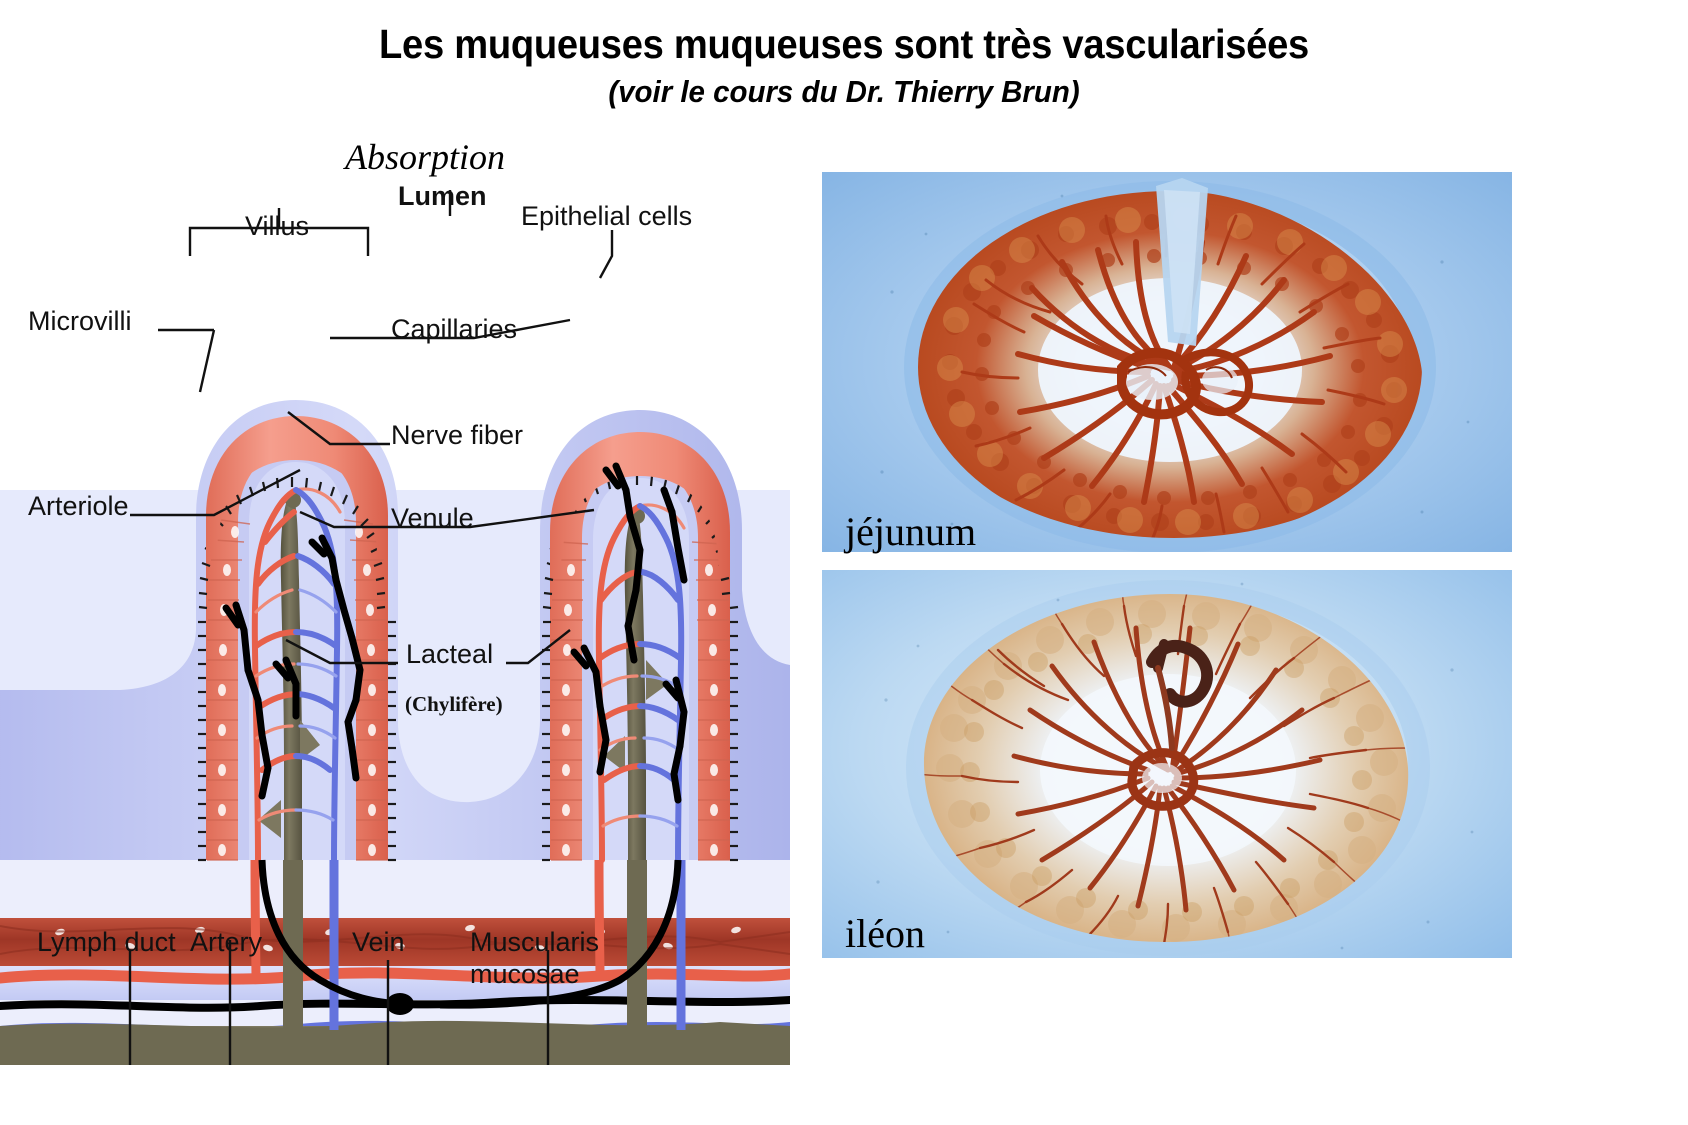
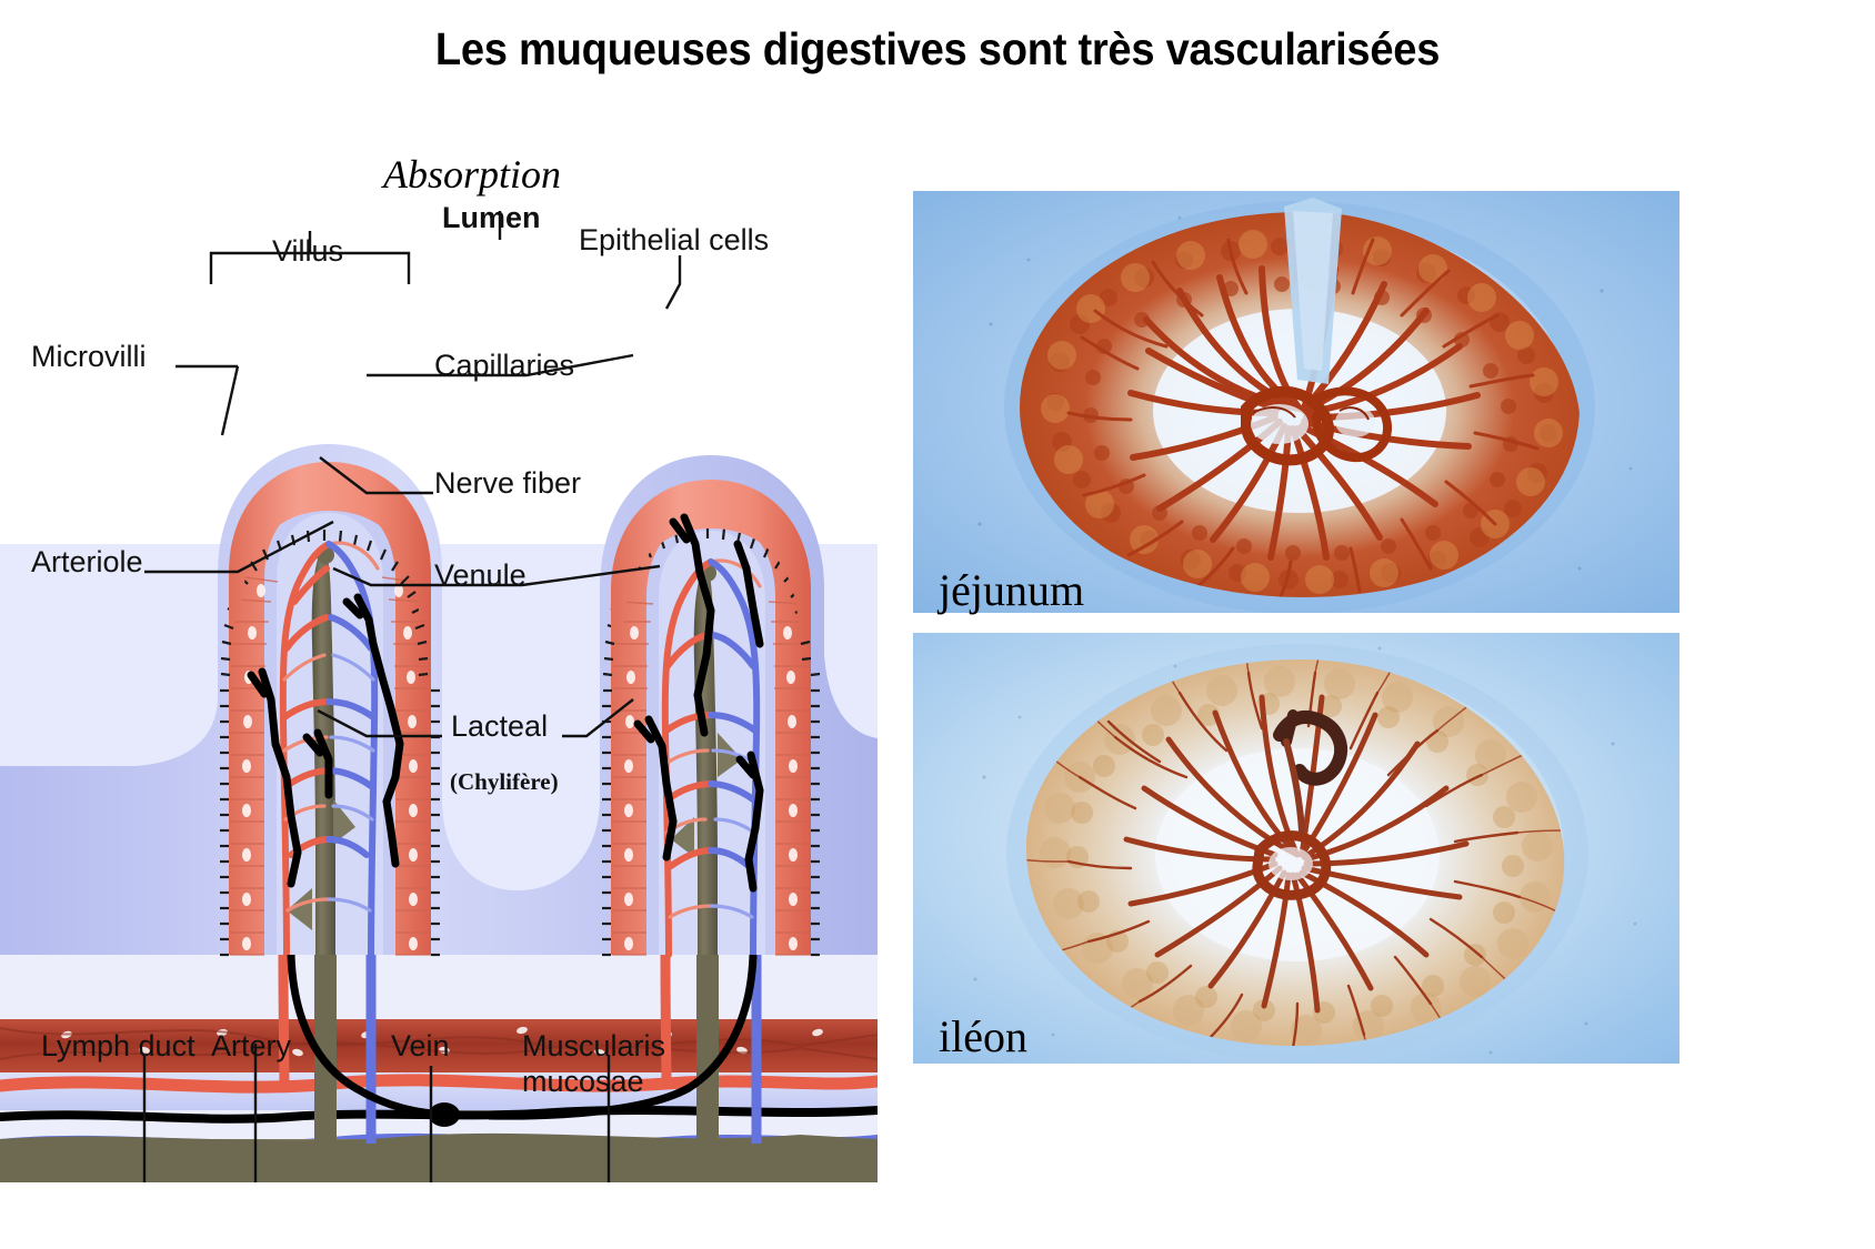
- Les muqueuses muqueuses sont très vascularisées
+ Les muqueuses digestives sont très vascularisées
- (voir le cours du Dr. Thierry Brun)
  Absorption
  Lumen
  Villus
  Epithelial cells
  Microvilli
  Capillaries
  Nerve fiber
  Arteriole
  Venule
  Lacteal
  (Chylifère)
  Lymph duct
  Artery
  Vein
  Muscularis
  mucosae
  jéjunum
  iléon
